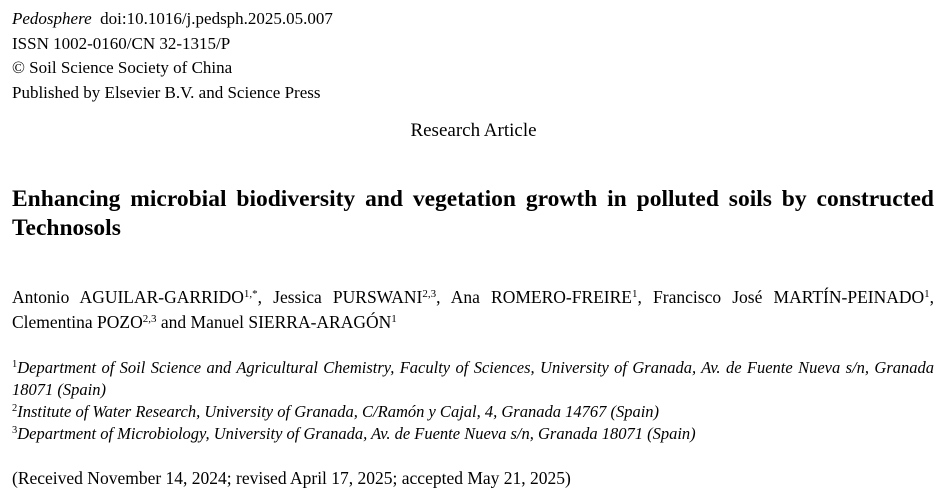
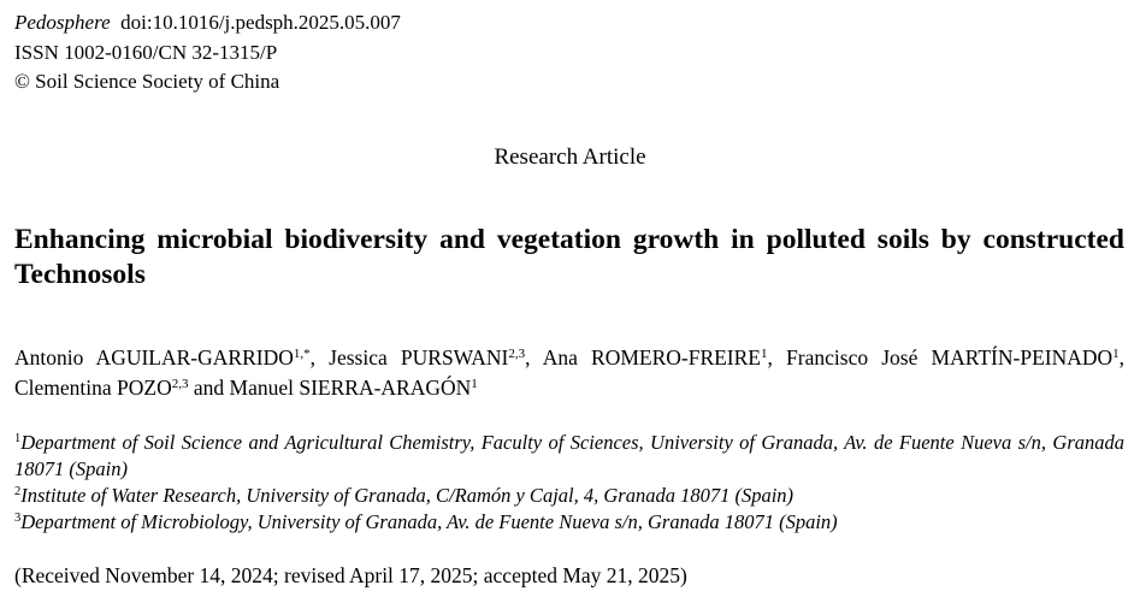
  Pedosphere doi:10.1016/j.pedsph.2025.05.007
  ISSN 1002-0160/CN 32-1315/P
  © Soil Science Society of China
- Published by Elsevier B.V. and Science Press
  Research Article
  Enhancing microbial biodiversity and vegetation growth in polluted soils by constructed Technosols
  Antonio AGUILAR-GARRIDO1,*, Jessica PURSWANI2,3, Ana ROMERO-FREIRE1, Francisco José MARTÍN-PEINADO1, Clementina POZO2,3 and Manuel SIERRA-ARAGÓN1
  1Department of Soil Science and Agricultural Chemistry, Faculty of Sciences, University of Granada, Av. de Fuente Nueva s/n, Granada 18071 (Spain)
- 2Institute of Water Research, University of Granada, C/Ramón y Cajal, 4, Granada 14767 (Spain)
+ 2Institute of Water Research, University of Granada, C/Ramón y Cajal, 4, Granada 18071 (Spain)
  3Department of Microbiology, University of Granada, Av. de Fuente Nueva s/n, Granada 18071 (Spain)
  (Received November 14, 2024; revised April 17, 2025; accepted May 21, 2025)
